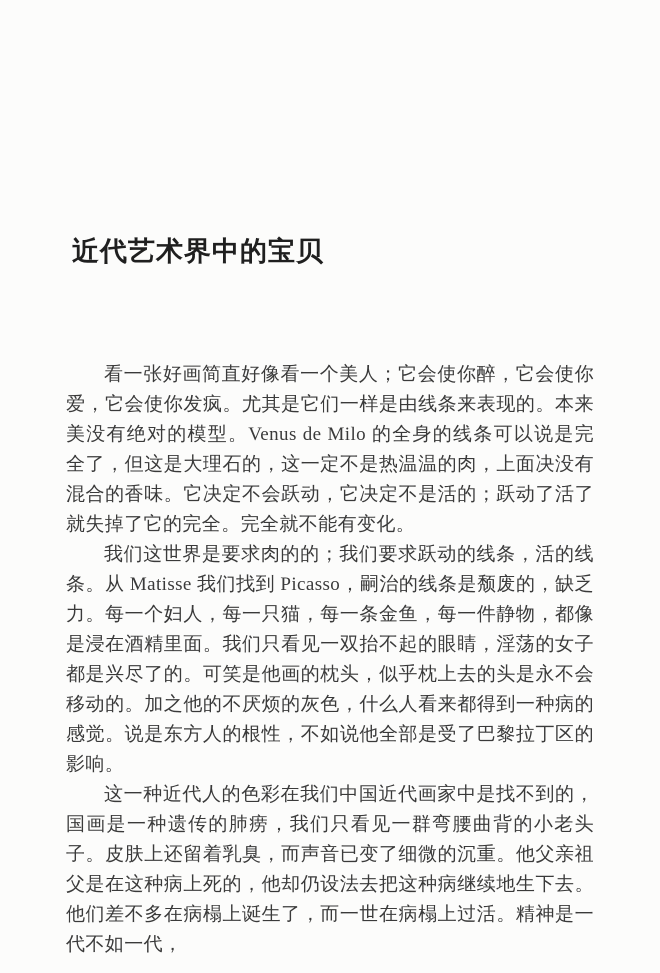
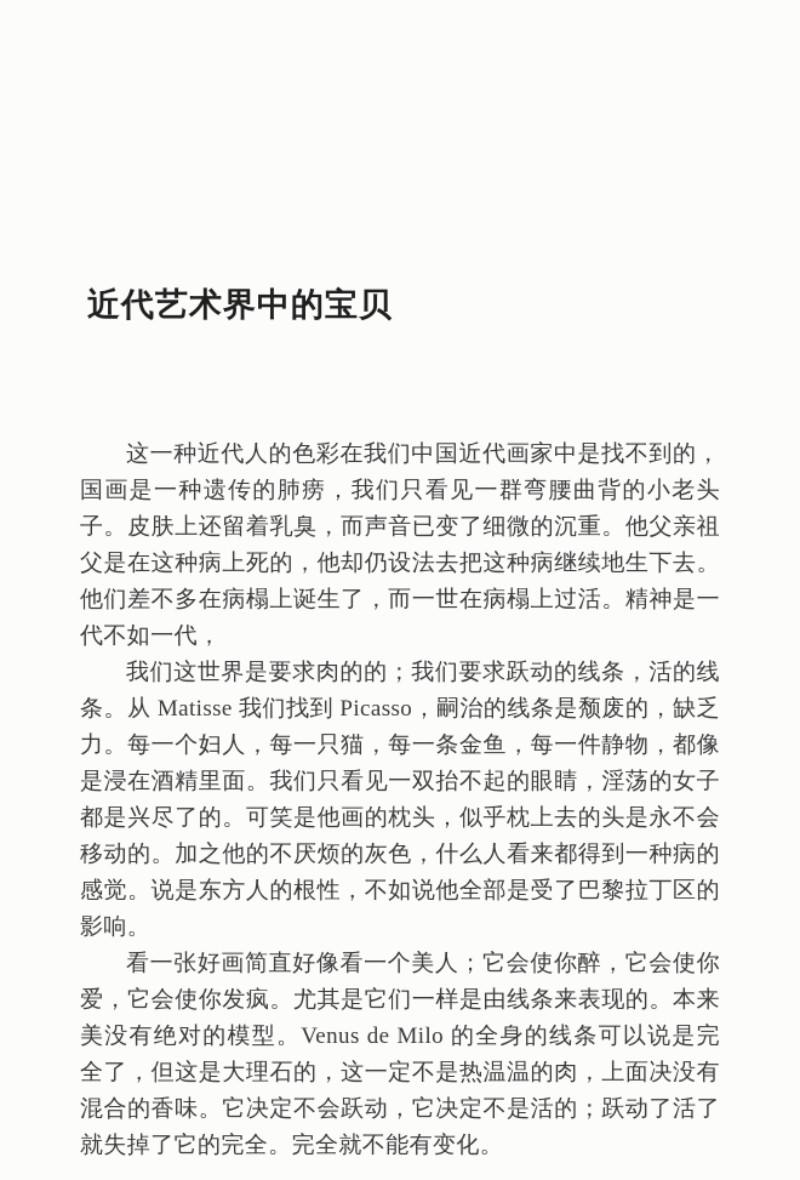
  近代艺术界中的宝贝
- 看一张好画简直好像看一个美人；它会使你醉，它会使你爱，它会使你发疯。尤其是它们一样是由线条来表现的。本来美没有绝对的模型。Venus de Milo 的全身的线条可以说是完全了，但这是大理石的，这一定不是热温温的肉，上面决没有混合的香味。它决定不会跃动，它决定不是活的；跃动了活了就失掉了它的完全。完全就不能有变化。
+ 这一种近代人的色彩在我们中国近代画家中是找不到的，国画是一种遗传的肺痨，我们只看见一群弯腰曲背的小老头子。皮肤上还留着乳臭，而声音已变了细微的沉重。他父亲祖父是在这种病上死的，他却仍设法去把这种病继续地生下去。他们差不多在病榻上诞生了，而一世在病榻上过活。精神是一代不如一代，
  我们这世界是要求肉的的；我们要求跃动的线条，活的线条。从 Matisse 我们找到 Picasso，嗣治的线条是颓废的，缺乏力。每一个妇人，每一只猫，每一条金鱼，每一件静物，都像是浸在酒精里面。我们只看见一双抬不起的眼睛，淫荡的女子都是兴尽了的。可笑是他画的枕头，似乎枕上去的头是永不会移动的。加之他的不厌烦的灰色，什么人看来都得到一种病的感觉。说是东方人的根性，不如说他全部是受了巴黎拉丁区的影响。
- 这一种近代人的色彩在我们中国近代画家中是找不到的，国画是一种遗传的肺痨，我们只看见一群弯腰曲背的小老头子。皮肤上还留着乳臭，而声音已变了细微的沉重。他父亲祖父是在这种病上死的，他却仍设法去把这种病继续地生下去。他们差不多在病榻上诞生了，而一世在病榻上过活。精神是一代不如一代，
+ 看一张好画简直好像看一个美人；它会使你醉，它会使你爱，它会使你发疯。尤其是它们一样是由线条来表现的。本来美没有绝对的模型。Venus de Milo 的全身的线条可以说是完全了，但这是大理石的，这一定不是热温温的肉，上面决没有混合的香味。它决定不会跃动，它决定不是活的；跃动了活了就失掉了它的完全。完全就不能有变化。
